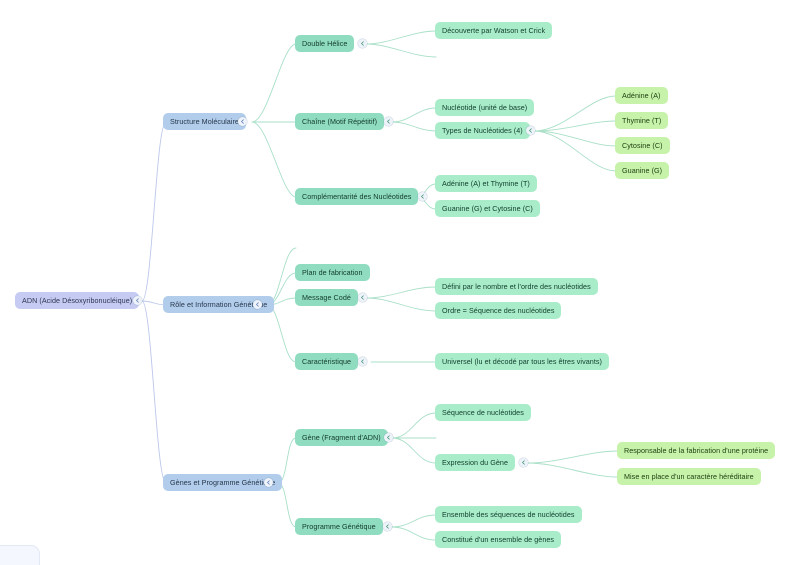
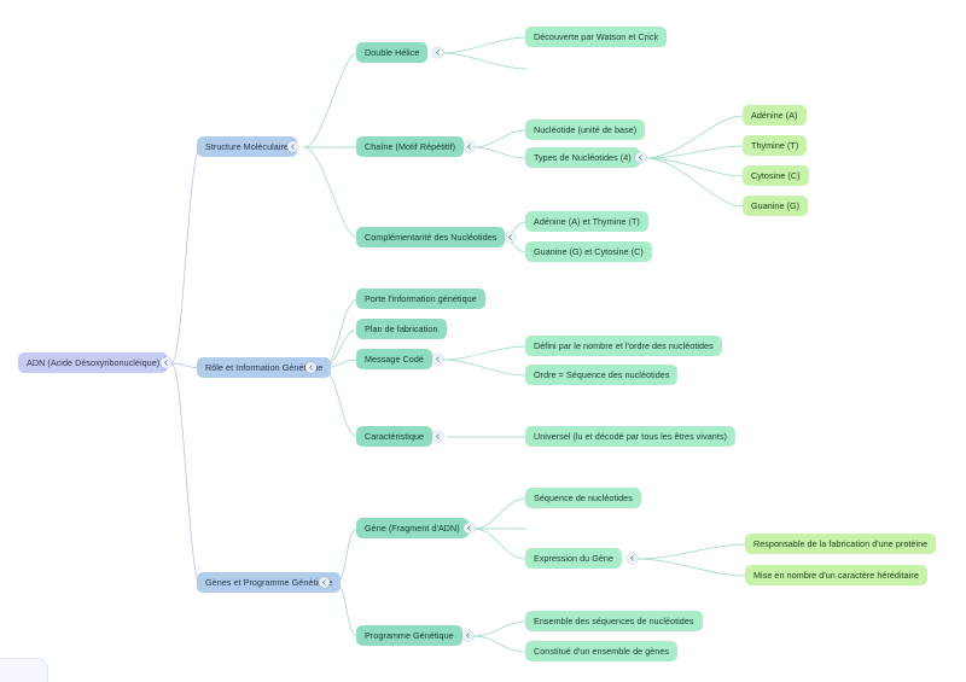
  ADN (Acide Désoxyribonucléique)
  Structure Moléculaire
  Rôle et Information Génée
  Gènes et Programme Génétie
  Double Hélice
  Découverte par Watson et Crick
  Chaîne (Motif Répétitif)
  Nucléotide (unité de base)
  Types de Nucléotides (4)
  Adénine (A)
  Thymine (T)
  Cytosine (C)
  Guanine (G)
  Complémentarité des Nucléotides
  Adénine (A) et Thymine (T)
  Guanine (G) et Cytosine (C)
+ Porte l'information génétique
  Plan de fabrication
  Message Codé
  Défini par le nombre et l'ordre des nucléotides
  Ordre = Séquence des nucléotides
  Caractéristique
  Universel (lu et décodé par tous les êtres vivants)
  Gène (Fragment d'ADN)
  Séquence de nucléotides
  Expression du Gène
  Responsable de la fabrication d'une protéine
- Mise en place d'un caractère héréditaire
+ Mise en nombre d'un caractère héréditaire
  Programme Génétique
  Ensemble des séquences de nucléotides
  Constitué d'un ensemble de gènes
